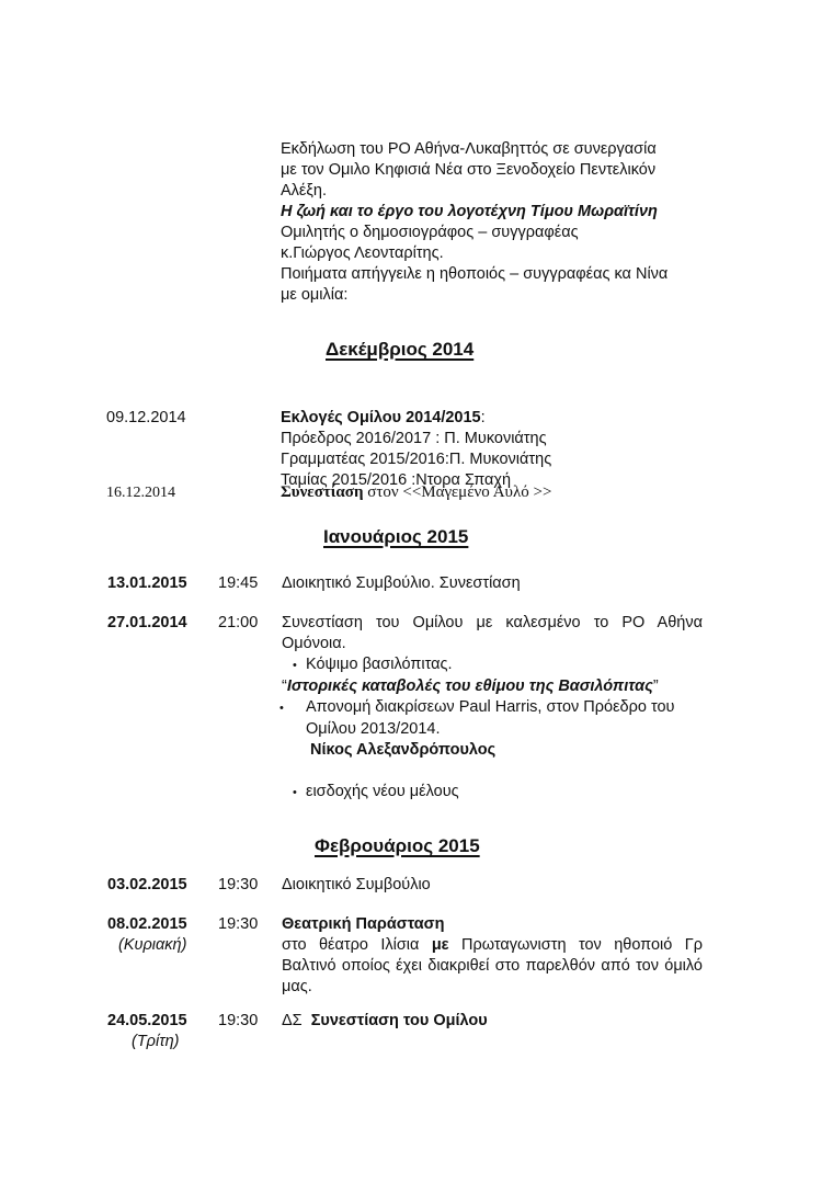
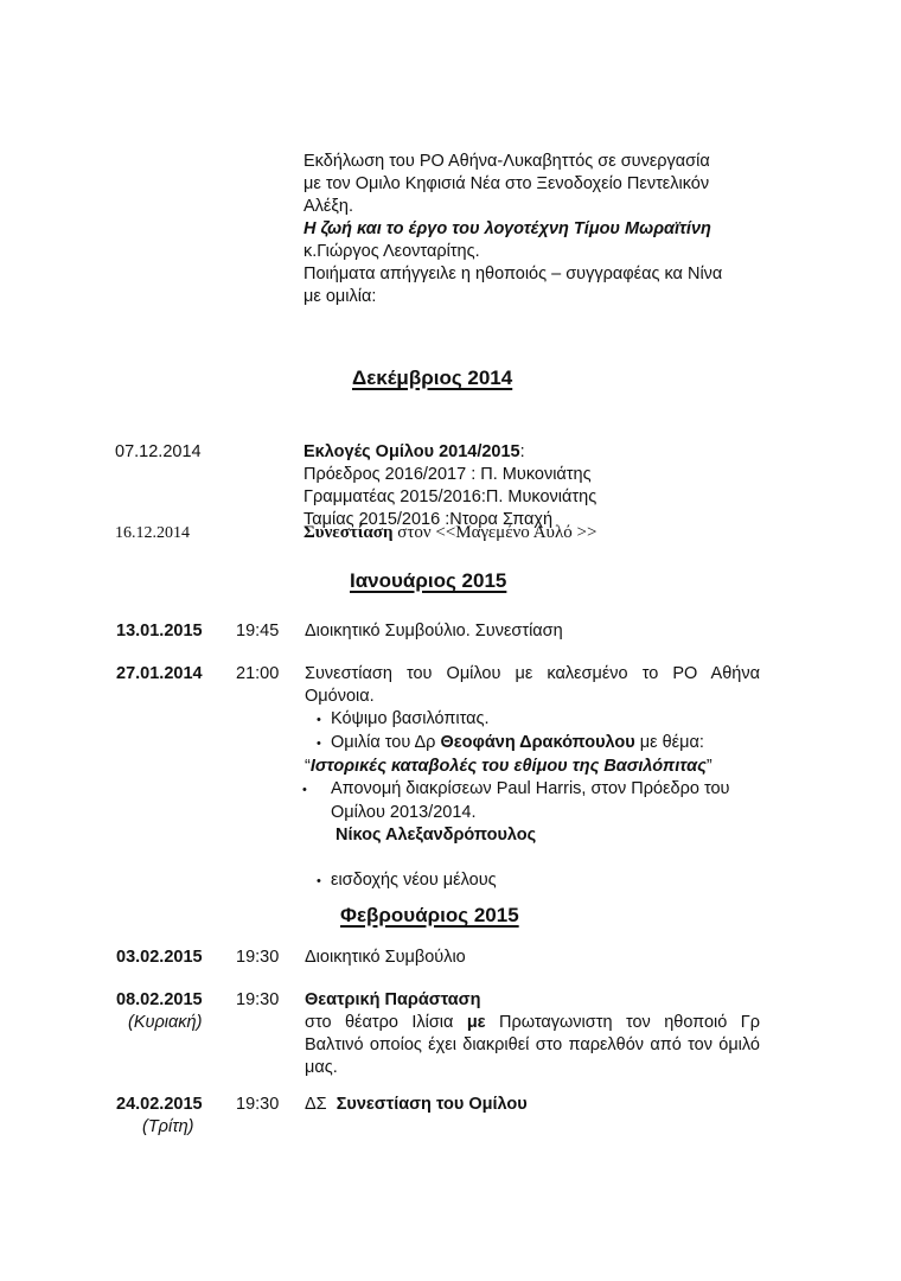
  Εκδήλωση του ΡΟ Αθήνα-Λυκαβηττός σε συνεργασία
  με τον Ομιλο Κηφισιά Νέα στο Ξενοδοχείο Πεντελικόν
  Αλέξη.
  Η ζωή και το έργο του λογοτέχνη Τίμου Μωραϊτίνη
- Ομιλητής ο δημοσιογράφος – συγγραφέας
  κ.Γιώργος Λεονταρίτης.
  Ποιήματα απήγγειλε η ηθοποιός – συγγραφέας κα Νίνα
  με ομιλία:
  Δεκέμβριος 2014
- 09.12.2014
+ 07.12.2014
  Εκλογές Ομίλου 2014/2015:
  Πρόεδρος 2016/2017 : Π. Μυκονιάτης
  Γραμματέας 2015/2016:Π. Μυκονιάτης
  Ταμίας 2015/2016 :Ντορα Σπαχή
  16.12.2014
  Συνεστίαση στον <<Μαγεμένο Αυλό >>
  Ιανουάριος 2015
  13.01.2015
  19:45
  Διοικητικό Συμβούλιο. Συνεστίαση
  27.01.2014
  21:00
  Συνεστίαση του Ομίλου με καλεσμένο το ΡΟ Αθήνα Ομόνοια.
  Κόψιμο βασιλόπιτας.
+ Ομιλία του Δρ Θεοφάνη Δρακόπουλου με θέμα:
  “Ιστορικές καταβολές του εθίμου της Βασιλόπιτας”
  Απονομή διακρίσεων Paul Harris, στον Πρόεδρο του Ομίλου 2013/2014.
  Νίκος Αλεξανδρόπουλος
  εισδοχής νέου μέλους
  Φεβρουάριος 2015
  03.02.2015
  19:30
  Διοικητικό Συμβούλιο
  08.02.2015
  (Κυριακή)
  19:30
  Θεατρική Παράσταση
  στο θέατρο Ιλίσια με Πρωταγωνιστη τον ηθοποιό Γρ Βαλτινό οποίος έχει διακριθεί στο παρελθόν από τον όμιλό μας.
- 24.05.2015
+ 24.02.2015
  (Τρίτη)
  19:30
  ΔΣ Συνεστίαση του Ομίλου
